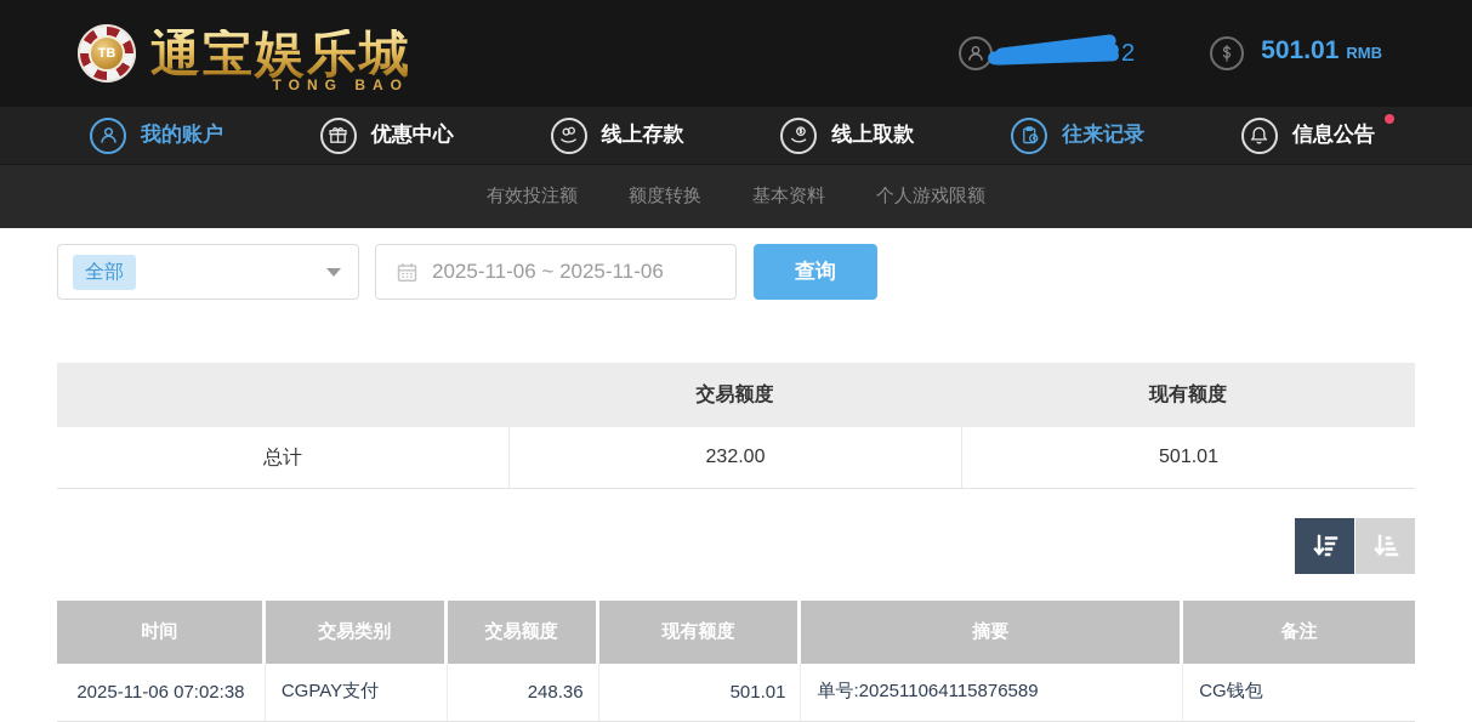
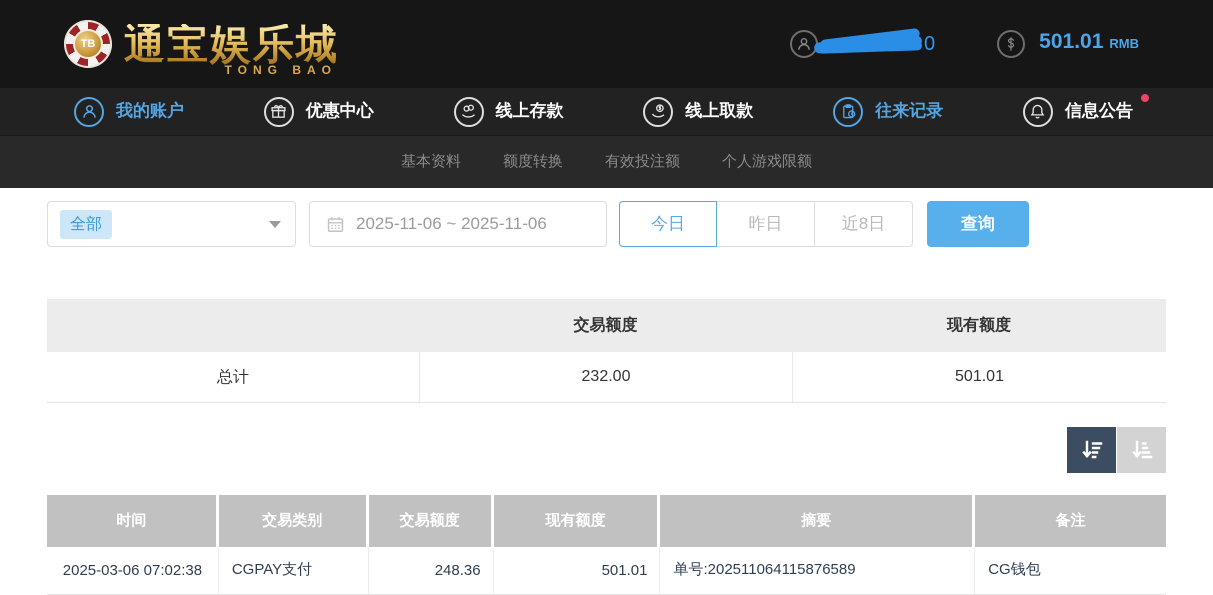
  TB
  通宝娱乐城
  TONG BAO
- 2
+ 0
  501.01
  RMB
  我的账户
  优惠中心
  线上存款
  线上取款
  往来记录
  信息公告
- 有效投注额
+ 基本资料
  额度转换
- 基本资料
+ 有效投注额
  个人游戏限额
  全部
  2025-11-06 ~ 2025-11-06
+ 今日
+ 昨日
+ 近8日
  查询
  交易额度
  现有额度
  总计
  232.00
  501.01
  时间
  交易类别
  交易额度
  现有额度
  摘要
  备注
- 2025-11-06 07:02:38
+ 2025-03-06 07:02:38
  CGPAY支付
  248.36
  501.01
  单号:202511064115876589
  CG钱包
